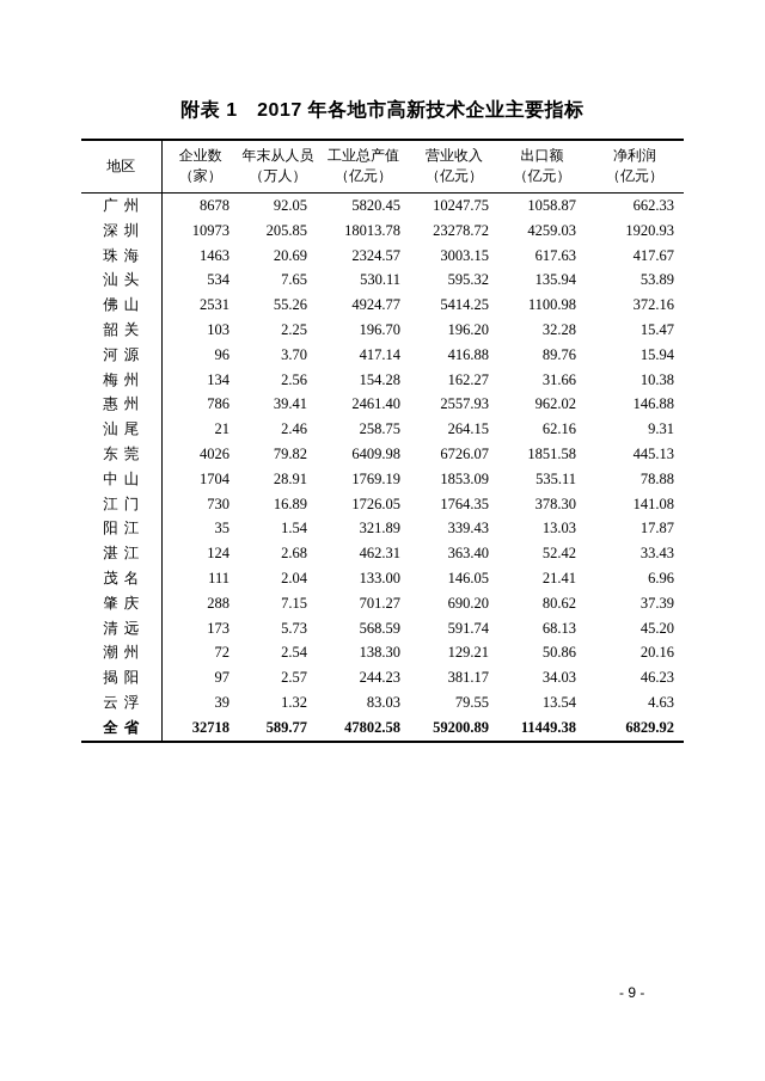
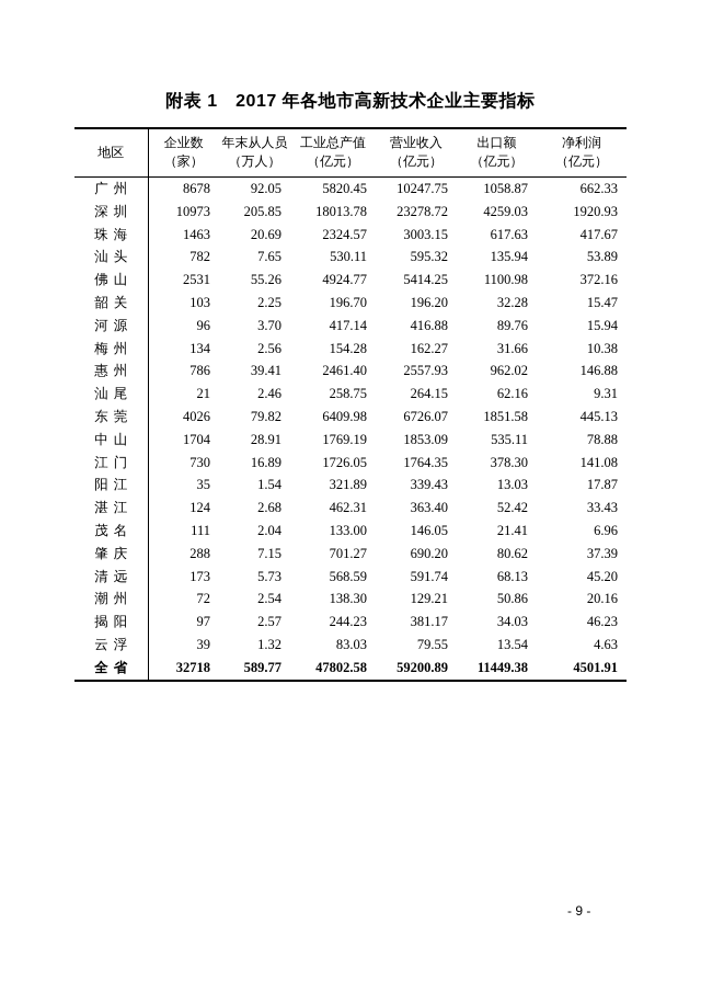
  附表 1 2017 年各地市高新技术企业主要指标
  地区	企业数 （家）	年末从人员 （万人）	工业总产值 （亿元）	营业收入 （亿元）	出口额 （亿元）	净利润 （亿元）
  广州	8678	92.05	5820.45	10247.75	1058.87	662.33
  深圳	10973	205.85	18013.78	23278.72	4259.03	1920.93
  珠海	1463	20.69	2324.57	3003.15	617.63	417.67
- 汕头	534	7.65	530.11	595.32	135.94	53.89
+ 汕头	782	7.65	530.11	595.32	135.94	53.89
  佛山	2531	55.26	4924.77	5414.25	1100.98	372.16
  韶关	103	2.25	196.70	196.20	32.28	15.47
  河源	96	3.70	417.14	416.88	89.76	15.94
  梅州	134	2.56	154.28	162.27	31.66	10.38
  惠州	786	39.41	2461.40	2557.93	962.02	146.88
  汕尾	21	2.46	258.75	264.15	62.16	9.31
  东莞	4026	79.82	6409.98	6726.07	1851.58	445.13
  中山	1704	28.91	1769.19	1853.09	535.11	78.88
  江门	730	16.89	1726.05	1764.35	378.30	141.08
  阳江	35	1.54	321.89	339.43	13.03	17.87
  湛江	124	2.68	462.31	363.40	52.42	33.43
  茂名	111	2.04	133.00	146.05	21.41	6.96
  肇庆	288	7.15	701.27	690.20	80.62	37.39
  清远	173	5.73	568.59	591.74	68.13	45.20
  潮州	72	2.54	138.30	129.21	50.86	20.16
  揭阳	97	2.57	244.23	381.17	34.03	46.23
  云浮	39	1.32	83.03	79.55	13.54	4.63
- 全省	32718	589.77	47802.58	59200.89	11449.38	6829.92
+ 全省	32718	589.77	47802.58	59200.89	11449.38	4501.91
  - 9 -
